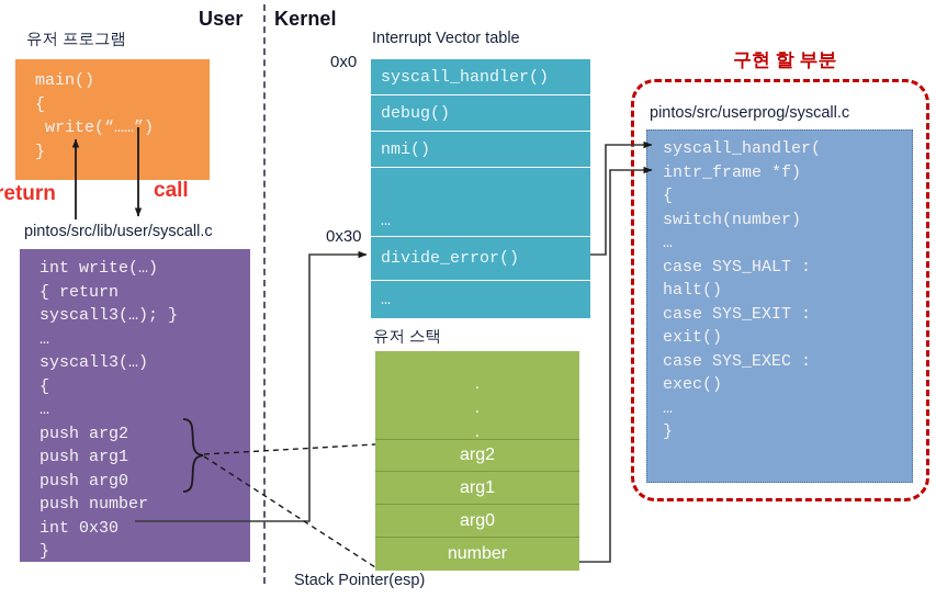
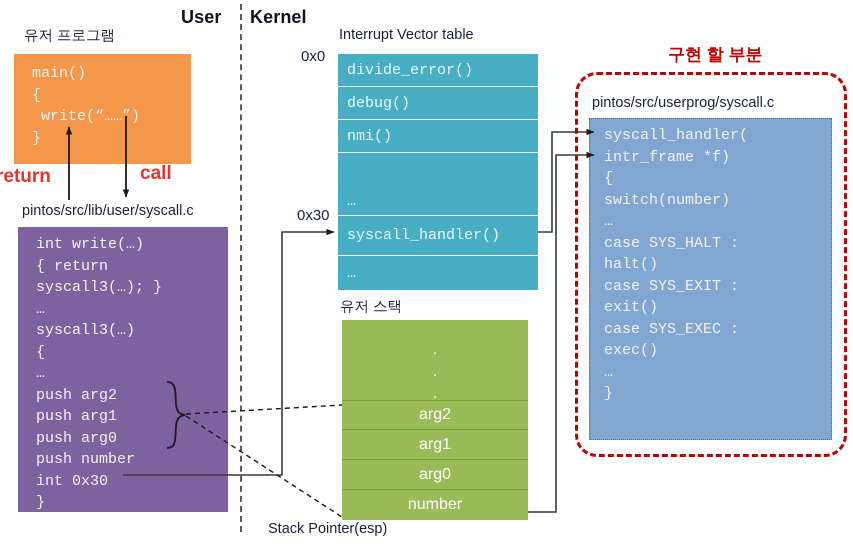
  User
  Kernel
  유저 프로그램
  main()
  {
  write(“……)
  }
  eturn
  call
  pintos/src/lib/user/syscall.c
  int write(…)
  { return
  syscall3(…); }
  …
  syscall3(…)
  {
  …
  push arg2
  push arg1
  push arg0
  push number
  int 0x30
  }
  Interrupt Vector table
  0x0
  0x30
- syscall_handler()
+ divide_error()
  debug()
  nmi()
  …
- divide_error()
+ syscall_handler()
  …
  유저 스택
  .
  .
  .
  arg2
  arg1
  arg0
  number
  Stack Pointer(esp)
  구현 할 부분
  pintos/src/userprog/syscall.c
  syscall_handler(
  intr_frame *f)
  {
  switch(number)
  …
  case SYS_HALT :
  halt()
  case SYS_EXIT :
  exit()
  case SYS_EXEC :
  exec()
  …
  }
